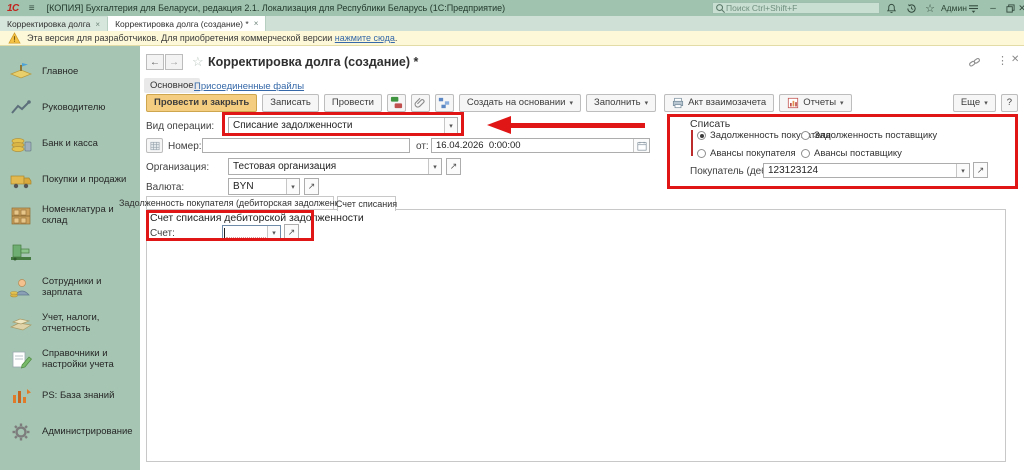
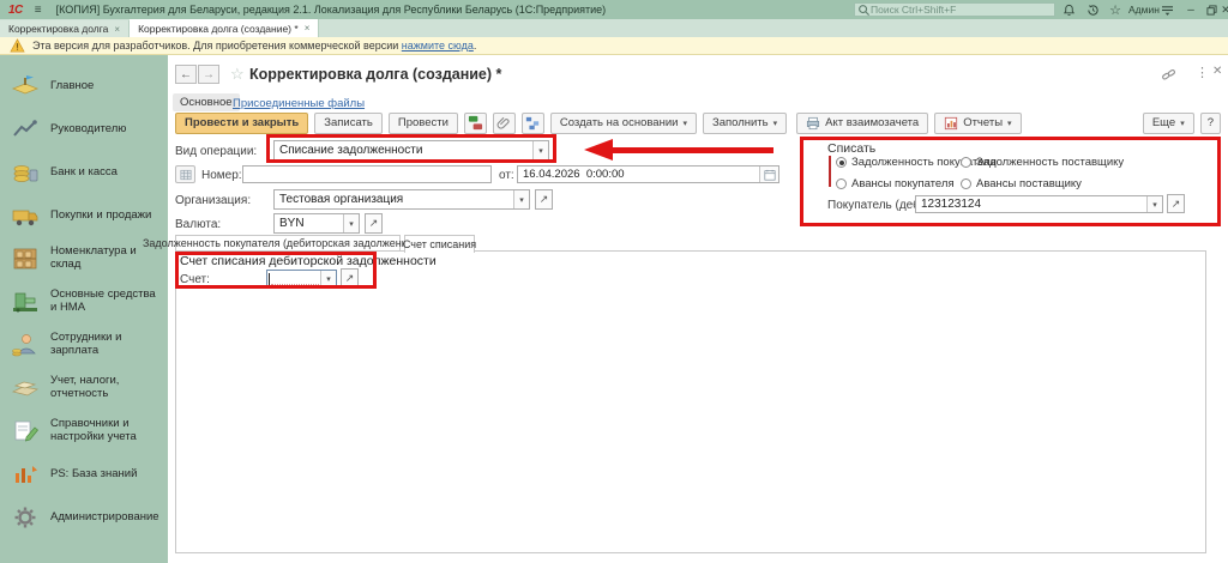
  1С
  ≡
  [КОПИЯ] Бухгалтерия для Беларуси, редакция 2.1. Локализация для Республики Беларусь (1С:Предприятие)
  Поиск Ctrl+Shift+F
  ☆
  Админ
  –
  ✕
  Корректировка долга
  ×
  Корректировка долга (создание) *
  ×
  Эта версия для разработчиков. Для приобретения коммерческой версии
  нажмите сюда
  .
  Главное
  Руководителю
  Банк и касса
  Покупки и продажи
  Номенклатура и склад
+ Основные средства и НМА
  Сотрудники и зарплата
  Учет, налоги, отчетность
  Справочники и настройки учета
  PS: База знаний
  Администрирование
  ←
  →
  ☆
  Корректировка долга (создание) *
  ⋮
  ✕
  Основное
  Присоединенные файлы
  Провести и закрыть
  Записать
  Провести
  Создать на основании
  Заполнить
  Акт взаимозачета
  Отчеты
  Еще
  ?
  Вид операции:
  Списание задолженности
  Номер:
  от:
  16.04.2026 0:00:00
  Организация:
  Тестовая организация
  ↗
  Валюта:
  BYN
  ↗
  Списать
  Задолженность покутеля
  Задолженность поставщику
  Авансы покупателя
  Авансы поставщику
  123123124
  ↗
  Задолженность покупателя (дебиторская задолжен
  Счет списания
  Счет списания дебиторской задолженности
  Счет:
  ↗
